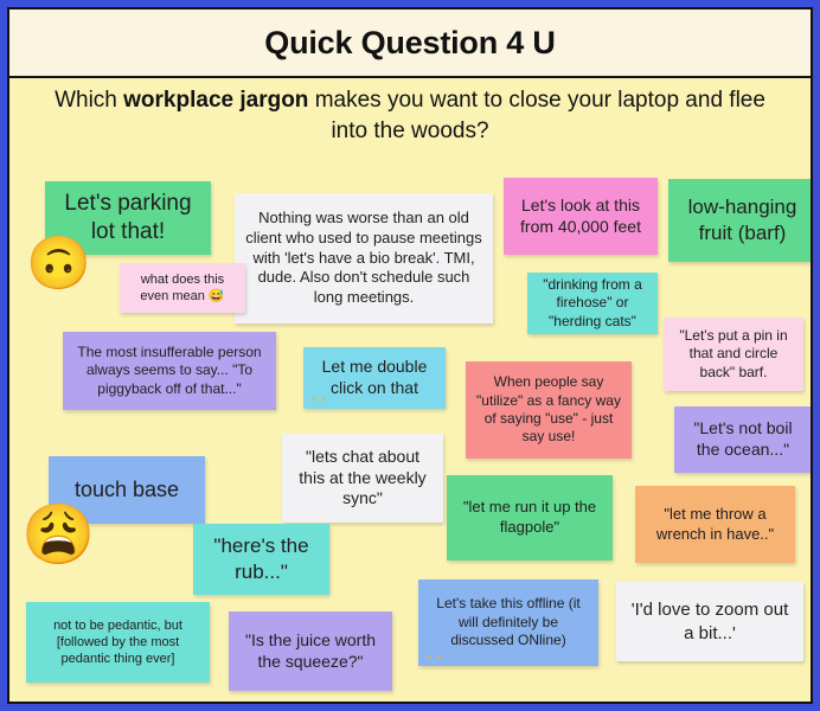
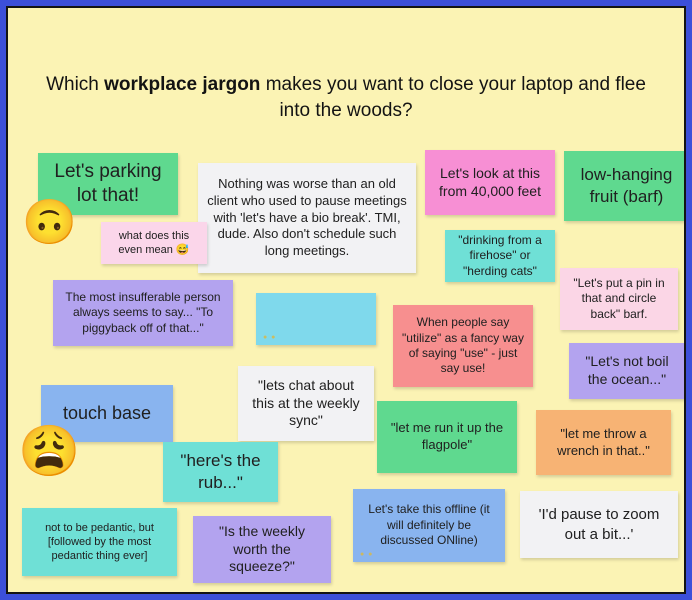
- Quick Question 4 U
  Which workplace jargon makes you want to close your laptop and flee into the woods?
  Let's parking lot that!
  Nothing was worse than an old client who used to pause meetings with 'let's have a bio break'. TMI, dude. Also don't schedule such long meetings.
  Let's look at this from 40,000 feet
  low-hanging fruit (barf)
  what does this even mean 😅
  "drinking from a firehose" or "herding cats"
  The most insufferable person always seems to say... "To piggyback off of that..."
  "Let's put a pin in that and circle back" barf.
- Let me double click on that
  When people say "utilize" as a fancy way of saying "use" - just say use!
  "Let's not boil the ocean..."
  "lets chat about this at the weekly sync"
  touch base
  "let me run it up the flagpole"
- "let me throw a wrench in have.."
+ "let me throw a wrench in that.."
  "here's the rub..."
  Let's take this offline (it will definitely be discussed ONline)
  not to be pedantic, but [followed by the most pedantic thing ever]
- "Is the juice worth the squeeze?"
+ "Is the weekly worth the squeeze?"
- 'I'd love to zoom out a bit...'
+ 'I'd pause to zoom out a bit...'
  🙃
  😩
